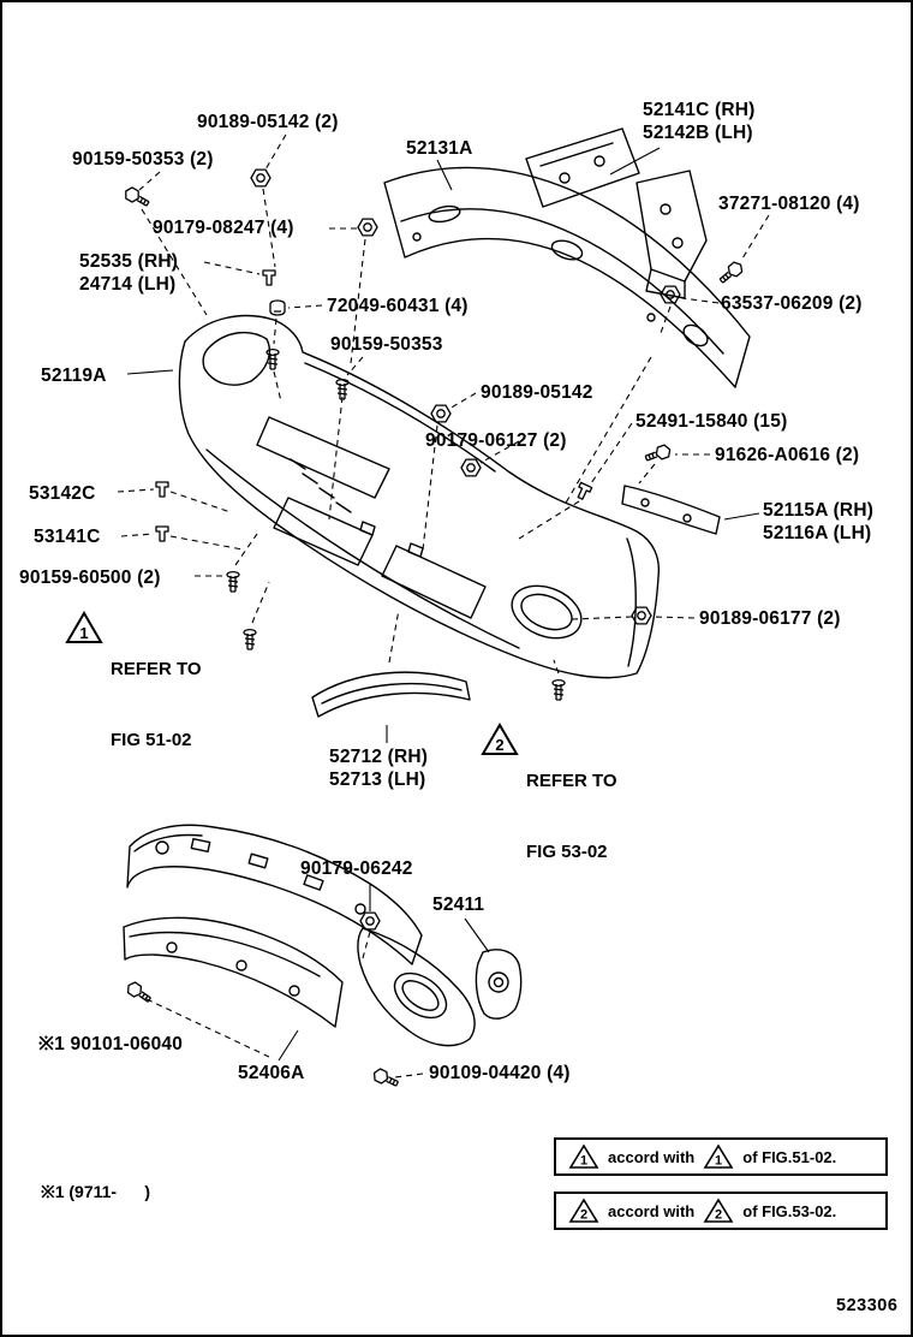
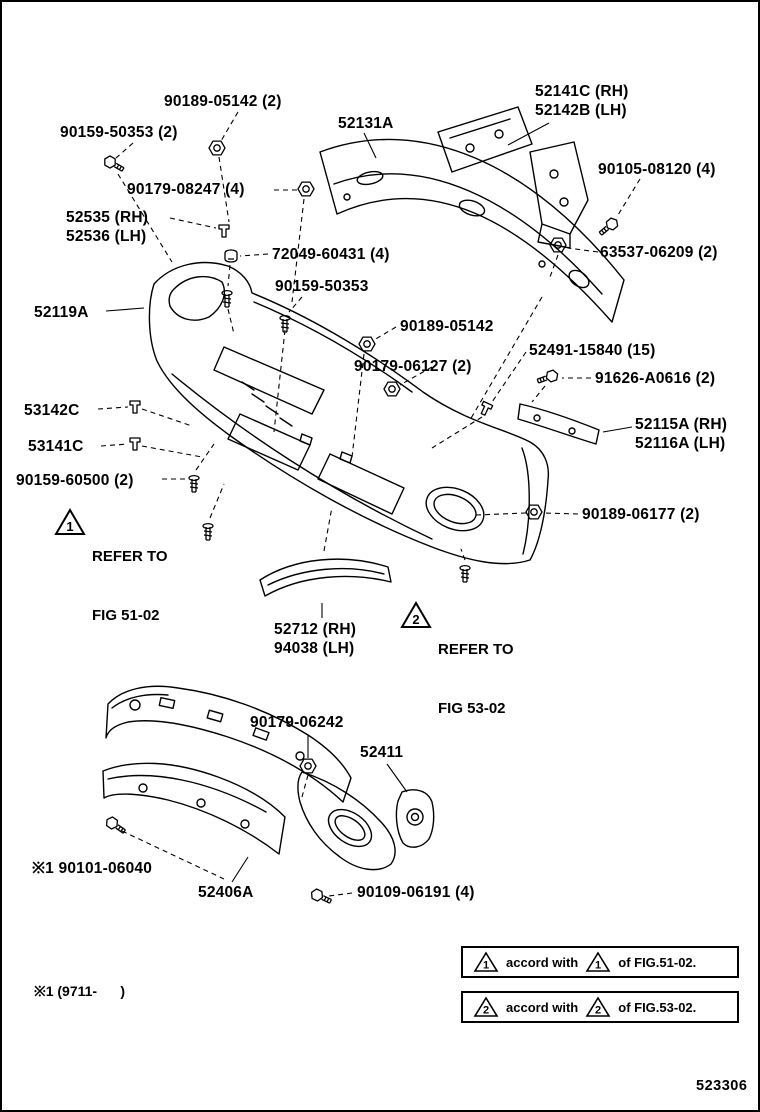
  90189-05142 (2)
  90159-50353 (2)
  52131A
  52141C (RH)
  52142B (LH)
  90179-08247 (4)
- 37271-08120 (4)
+ 90105-08120 (4)
  52535 (RH)
- 24714 (LH)
+ 52536 (LH)
  72049-60431 (4)
  63537-06209 (2)
  90159-50353
  52119A
  90189-05142
  52491-15840 (15)
  90179-06127 (2)
  91626-A0616 (2)
  53142C
  52115A (RH)
  52116A (LH)
  53141C
  90159-60500 (2)
  90189-06177 (2)
  52712 (RH)
- 52713 (LH)
+ 94038 (LH)
  90179-06242
  52411
  ※1 90101-06040
  52406A
- 90109-04420 (4)
+ 90109-06191 (4)
  1
  REFER TO
  FIG 51-02
  2
  REFER TO
  FIG 53-02
  1
  accord with
  1
  of FIG.51-02.
  2
  accord with
  2
  of FIG.53-02.
  ※1 (9711- )
  523306
